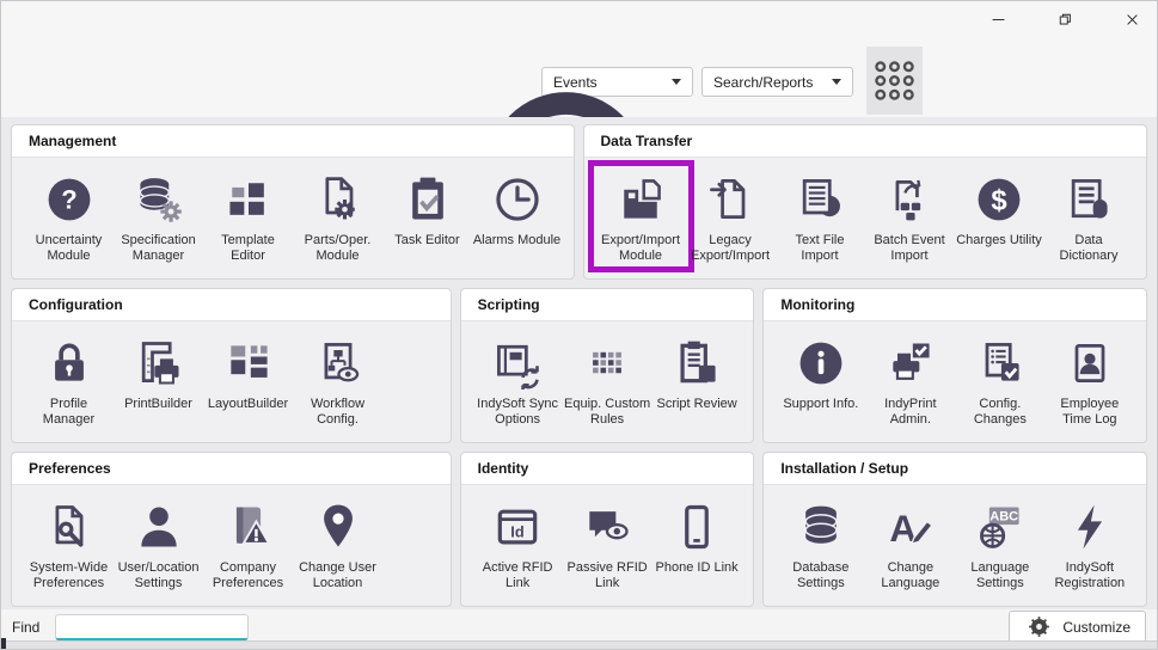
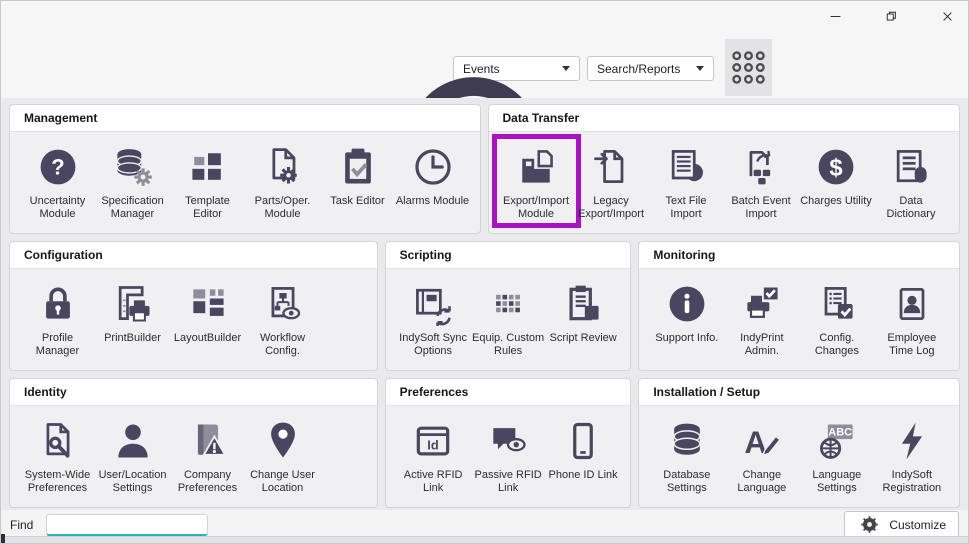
  Events
  Search/Reports
  Management
  ?
  Uncertainty Module
  Specification Manager
  Template Editor
  Parts/Oper. Module
  Task Editor
  Alarms Module
  Data Transfer
  Export/Import Module
  Legacy Export/Import
  Text File Import
  Batch Event Import
  $
  Charges Utility
  Data Dictionary
  Configuration
  Profile Manager
  PrintBuilder
  LayoutBuilder
  Workflow Config.
  Scripting
  IndySoft Sync Options
  Equip. Custom Rules
  Script Review
  Monitoring
  Support Info.
  IndyPrint Admin.
  Config. Changes
  Employee Time Log
- Preferences
+ Identity
  System-Wide Preferences
  User/Location Settings
  Company Preferences
  Change User Location
- Identity
+ Preferences
  Id
  Active RFID Link
  Passive RFID Link
  Phone ID Link
  Installation / Setup
  Database Settings
  A
  Change Language
  ABC
  Language Settings
  IndySoft Registration
  Find
  Customize
